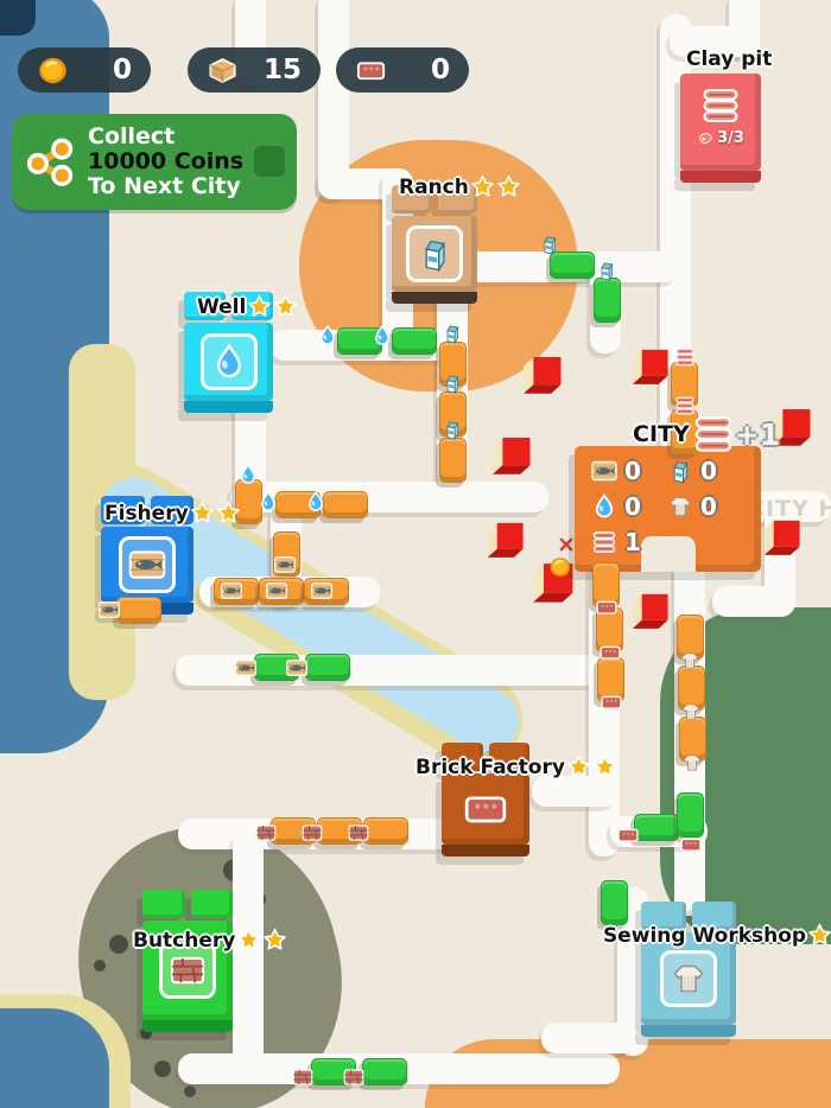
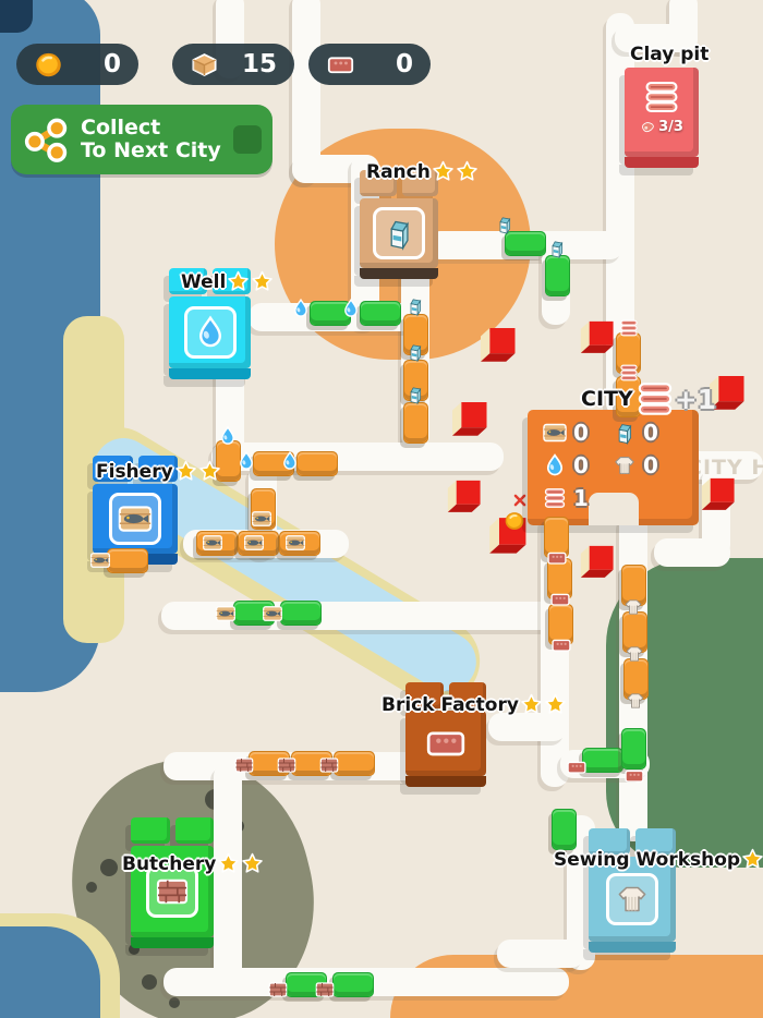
  0
  0
  0
  0
  1
  CITY
  +1
  Collect
- 10000 Coins
  To Next City
  0
  15
  0
  3/3
  Clay pit
  Ranch
  Well
  Fishery
  Brick Factory
  Butchery
  Sewing Workshop
